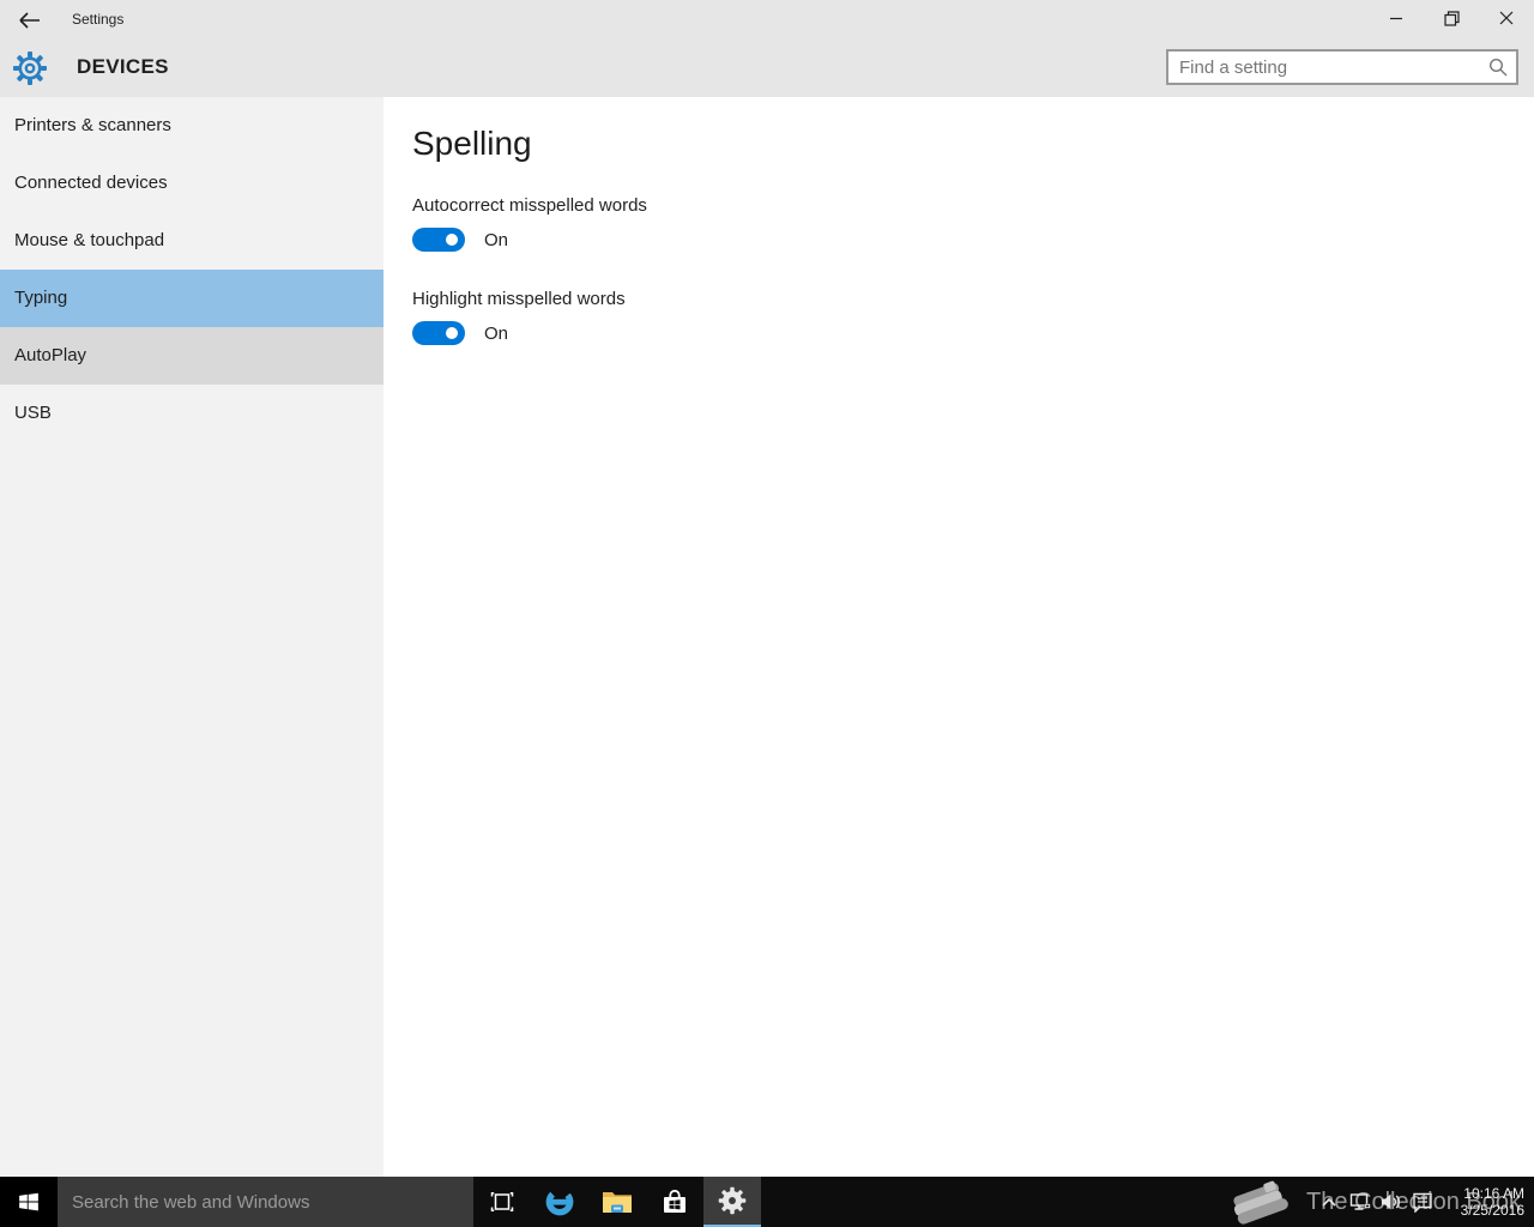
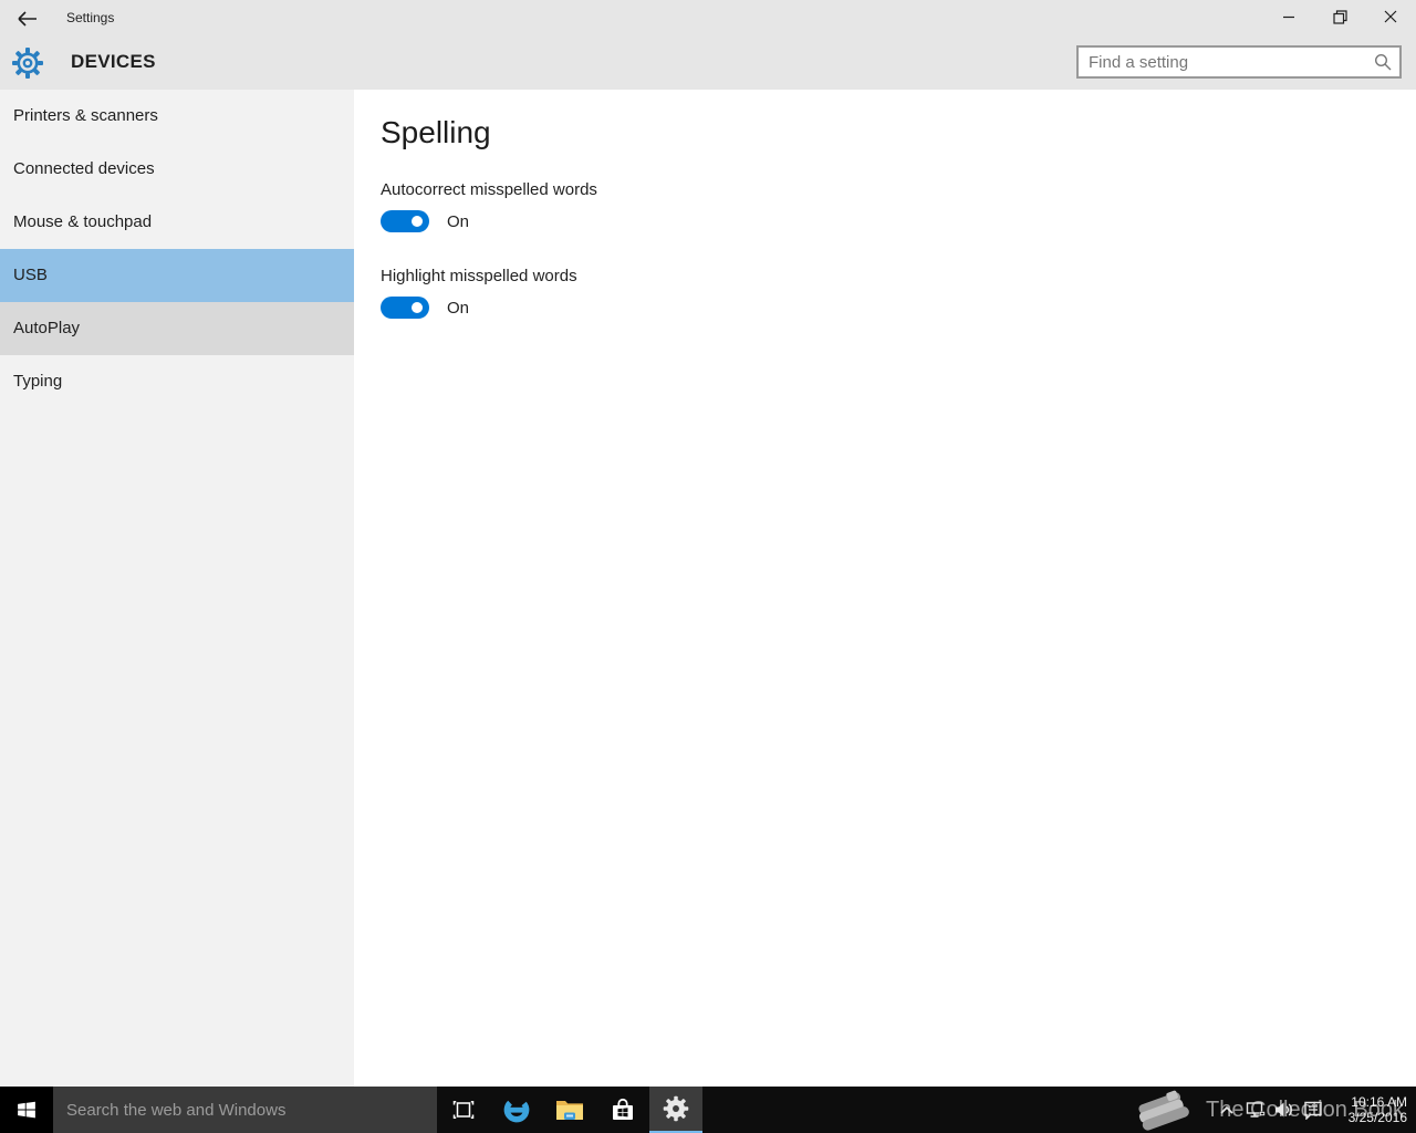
  Settings
  DEVICES
  Find a setting
  Printers & scanners
  Connected devices
  Mouse & touchpad
- Typing
+ USB
  AutoPlay
- USB
+ Typing
  Spelling
  Autocorrect misspelled words
  On
  Highlight misspelled words
  On
  Search the web and Windows
  Te Coleon Book
  10:16 AM
  3/25/2016
